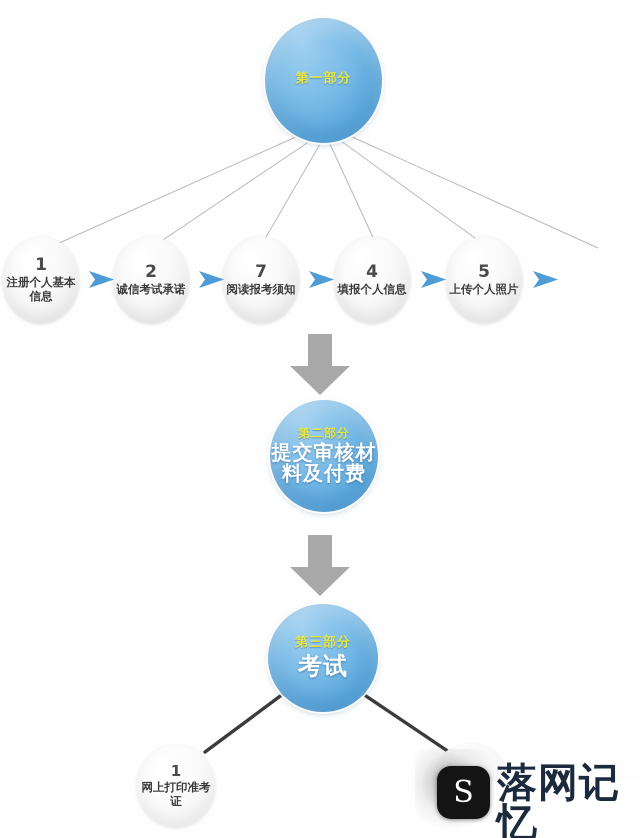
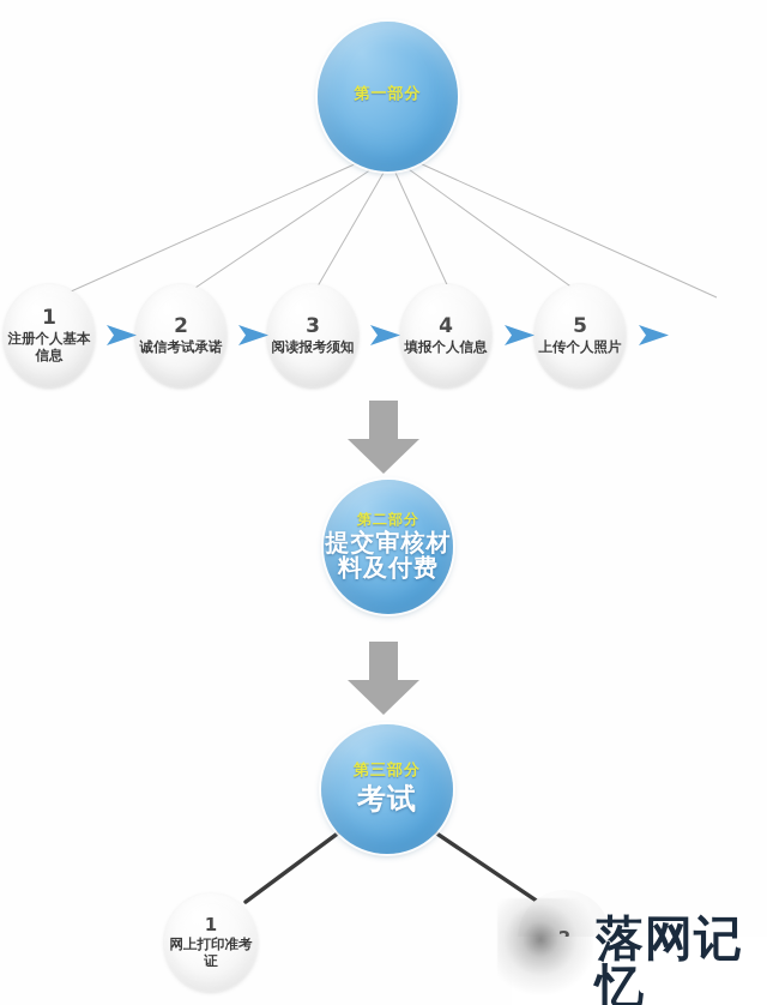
  第一部分
  1
  注册个人基本信息
  2
  诚信考试承诺
- 7
+ 3
  阅读报考须知
  4
  填报个人信息
  5
  上传个人照片
  第二部分
  提交审核材料及付费
  第三部分
  考试
  1
  网上打印准考证
- S
  落网记忆
